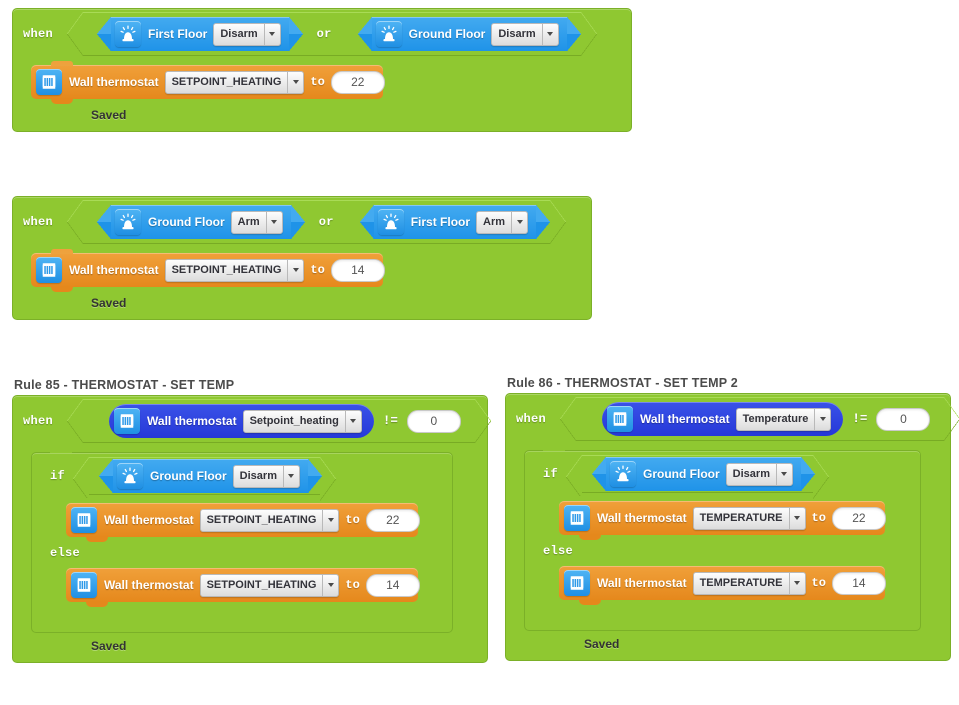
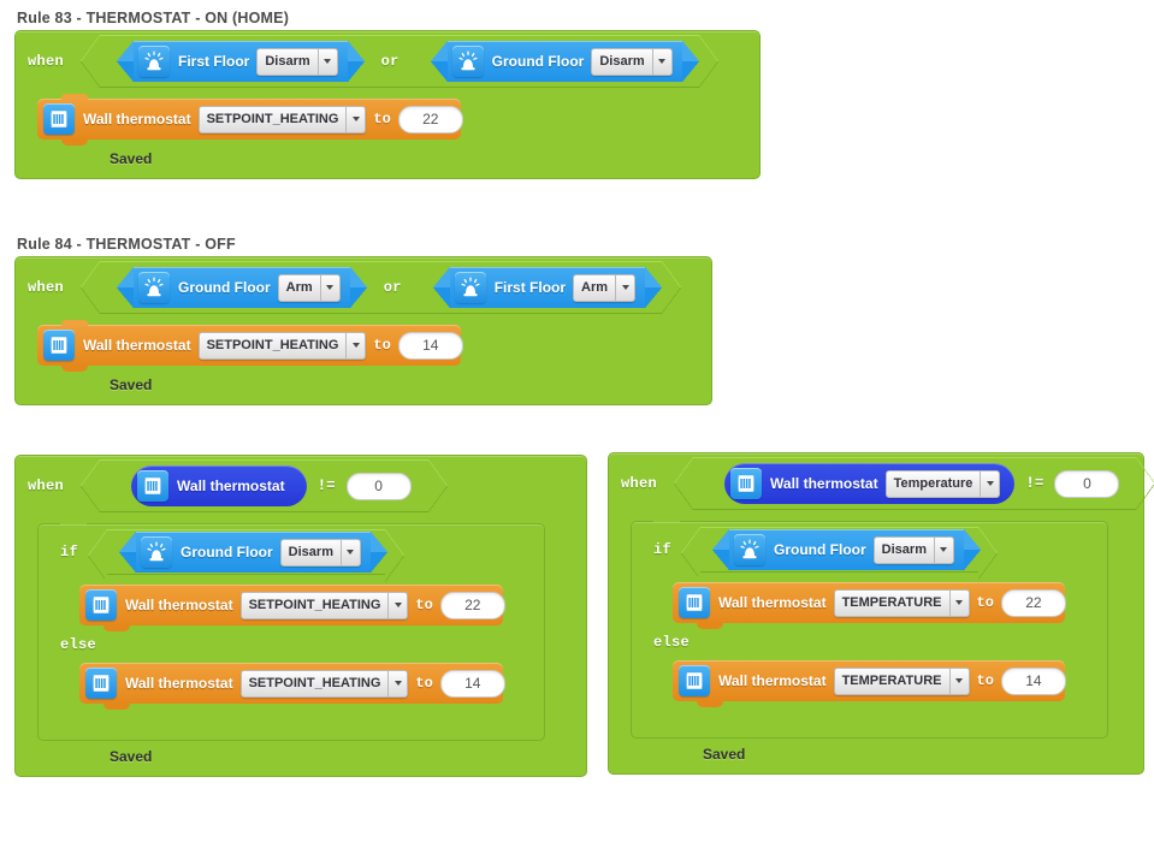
+ Rule 83 - THERMOSTAT - ON (HOME)
  when
  First Floor
  Disarm
  or
  Ground Floor
  Disarm
  Wall thermostat
  SETPOINT_HEATING
  to
  22
  Saved
+ Rule 84 - THERMOSTAT - OFF
  when
  Ground Floor
  Arm
  or
  First Floor
  Arm
  Wall thermostat
  SETPOINT_HEATING
  to
  14
  Saved
- Rule 85 - THERMOSTAT - SET TEMP
  when
  Wall thermostat
- Setpoint_heating
  !=
  0
  if
  Ground Floor
  Disarm
  Wall thermostat
  SETPOINT_HEATING
  to
  22
  else
  Wall thermostat
  SETPOINT_HEATING
  to
  14
  Saved
- Rule 86 - THERMOSTAT - SET TEMP 2
  when
  Wall thermostat
  Temperature
  !=
  0
  if
  Ground Floor
  Disarm
  Wall thermostat
  TEMPERATURE
  to
  22
  else
  Wall thermostat
  TEMPERATURE
  to
  14
  Saved
